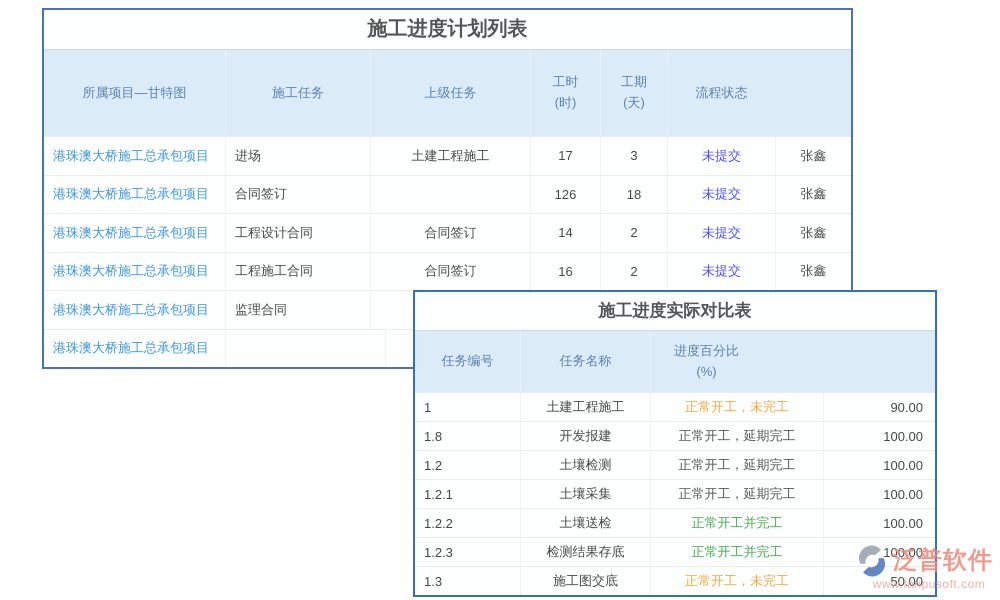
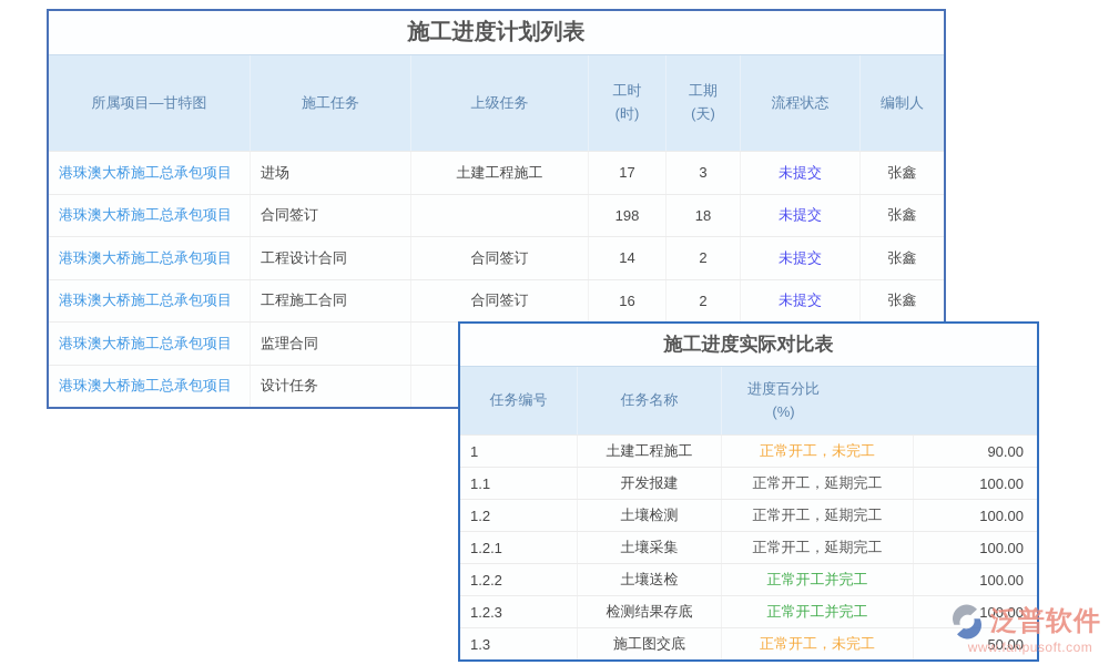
  施工进度计划列表
  所属项目—甘特图
  施工任务
  上级任务
  工时
  (时)
  工期
  (天)
  流程状态
+ 编制人
  港珠澳大桥施工总承包项目
  进场
  土建工程施工
  17
  3
  未提交
  张鑫
  港珠澳大桥施工总承包项目
  合同签订
- 126
+ 198
  18
  未提交
  张鑫
  港珠澳大桥施工总承包项目
  工程设计合同
  合同签订
  14
  2
  未提交
  张鑫
  港珠澳大桥施工总承包项目
  工程施工合同
  合同签订
  16
  2
  未提交
  张鑫
  港珠澳大桥施工总承包项目
  监理合同
  港珠澳大桥施工总承包项目
+ 设计任务
  施工进度实际对比表
  任务编号
  任务名称
  进度百分比
  (%)
  1
  土建工程施工
  正常开工，未完工
  90.00
- 1.8
+ 1.1
  开发报建
  正常开工，延期完工
  100.00
  1.2
  土壤检测
  正常开工，延期完工
  100.00
  1.2.1
  土壤采集
  正常开工，延期完工
  100.00
  1.2.2
  土壤送检
  正常开工并完工
  100.00
  1.2.3
  检测结果存底
  正常开工并完工
  100.00
  1.3
  施工图交底
  正常开工，未完工
  50.00
  泛普软件
  www.fanpusoft.com
